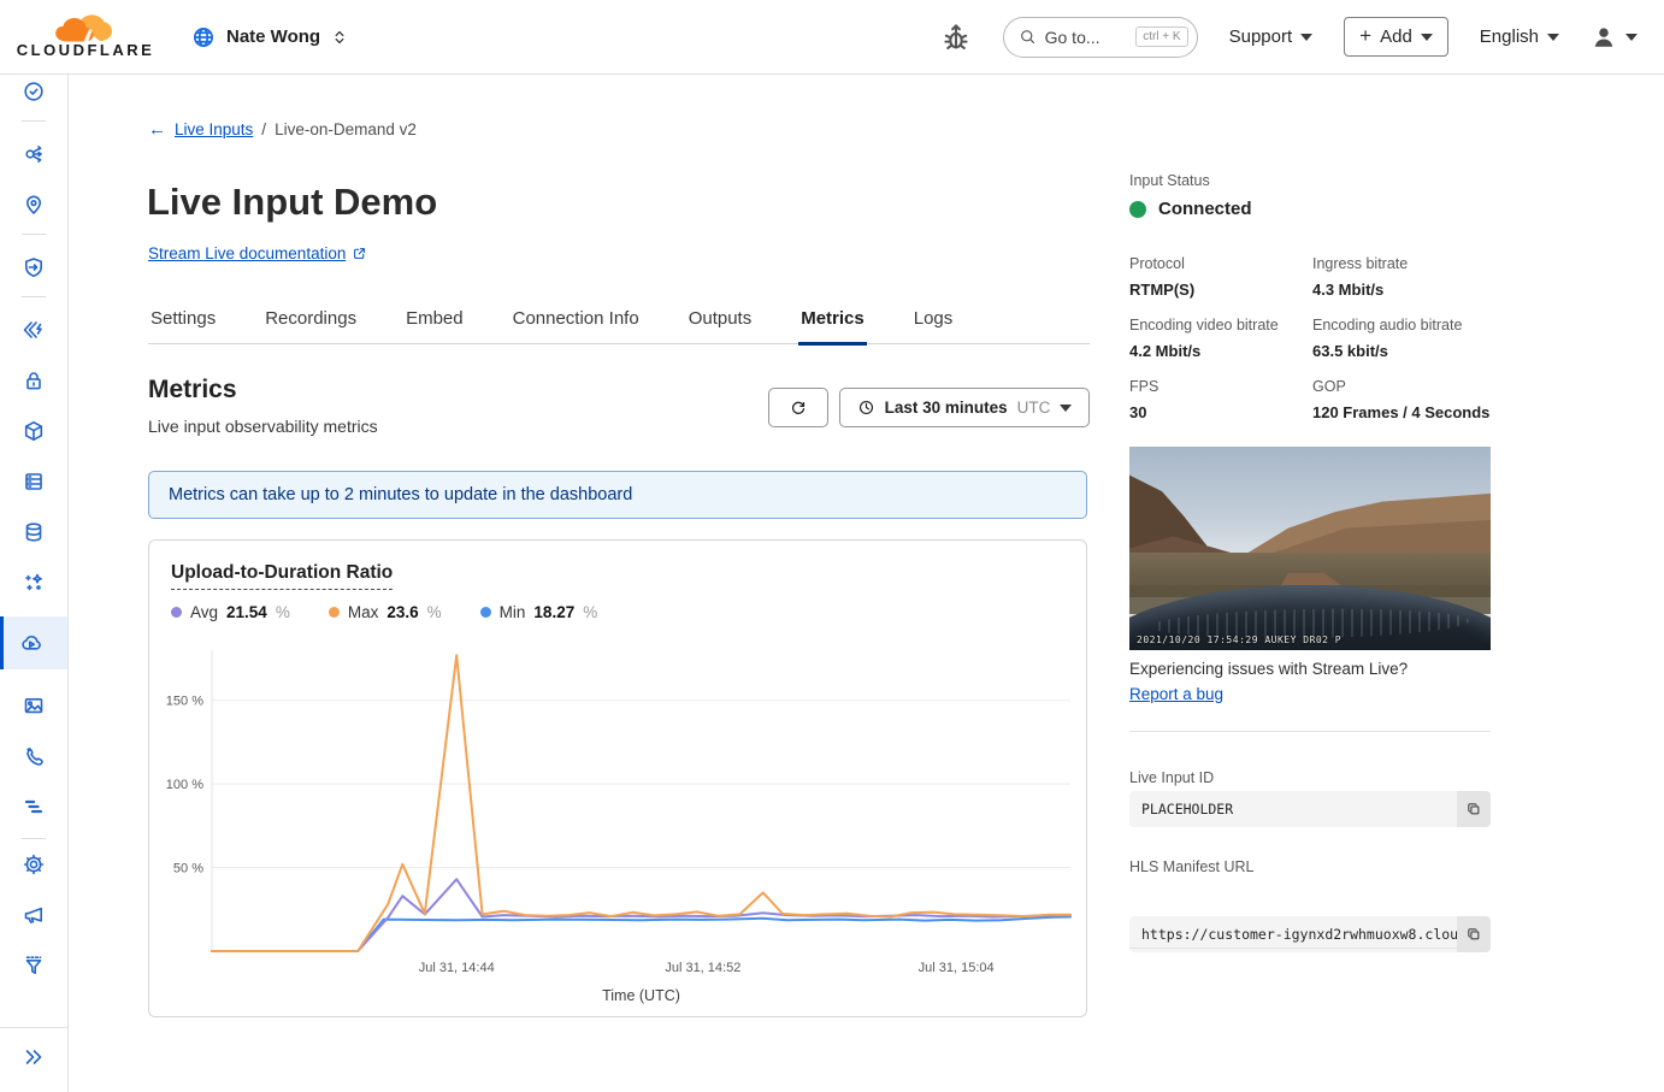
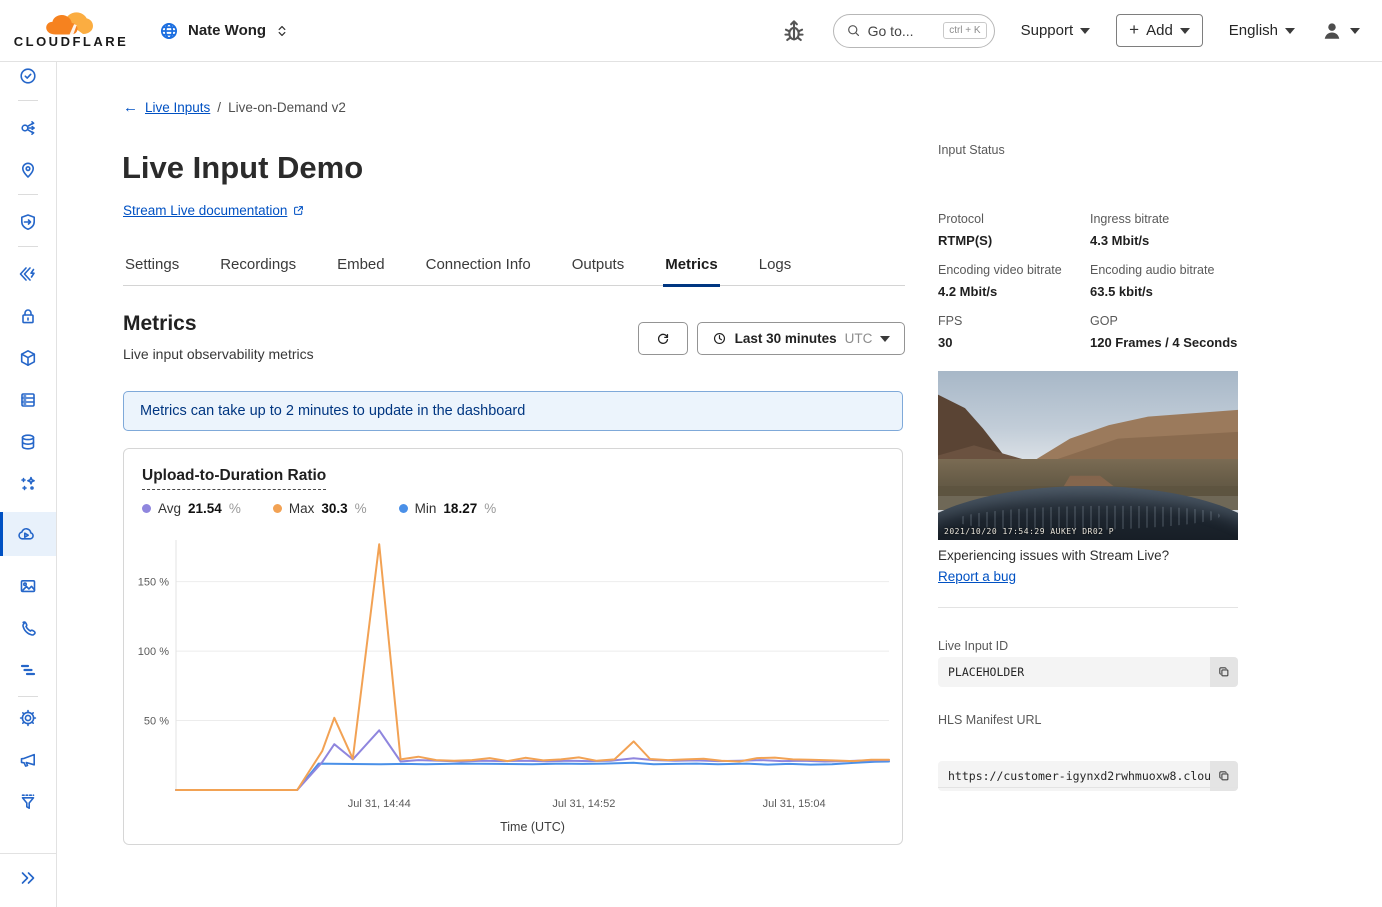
  CLOUDFLARE
  Nate Wong
  Go to...
  ctrl + K
  Support
  +
  Add
  English
  ←
  Live Inputs
  /
  Live-on-Demand v2
  Live Input Demo
  Stream Live documentation
  Settings
  Recordings
  Embed
  Connection Info
  Outputs
  Metrics
  Logs
  Metrics
  Live input observability metrics
  Last 30 minutes
  UTC
  Metrics can take up to 2 minutes to update in the dashboard
  Upload-to-Duration Ratio
  Avg
  21.54
  %
  Max
- 23.6
+ 30.3
  %
  Min
  18.27
  %
  50 %
  100 %
  150 %
  Jul 31, 14:44
  Jul 31, 14:52
  Jul 31, 15:04
  Time (UTC)
  Input Status
- Connected
  Protocol
  RTMP(S)
  Ingress bitrate
  4.3 Mbit/s
  Encoding video bitrate
  4.2 Mbit/s
  Encoding audio bitrate
  63.5 kbit/s
  FPS
  30
  GOP
  120 Frames / 4 Seconds
  2021/10/20 17:54:29 AUKEY DR02 P
  Experiencing issues with Stream Live?
  Report a bug
  Live Input ID
  PLACEHOLDER
  HLS Manifest URL
  https://customer-igynxd2rwhmuoxw8.clou
